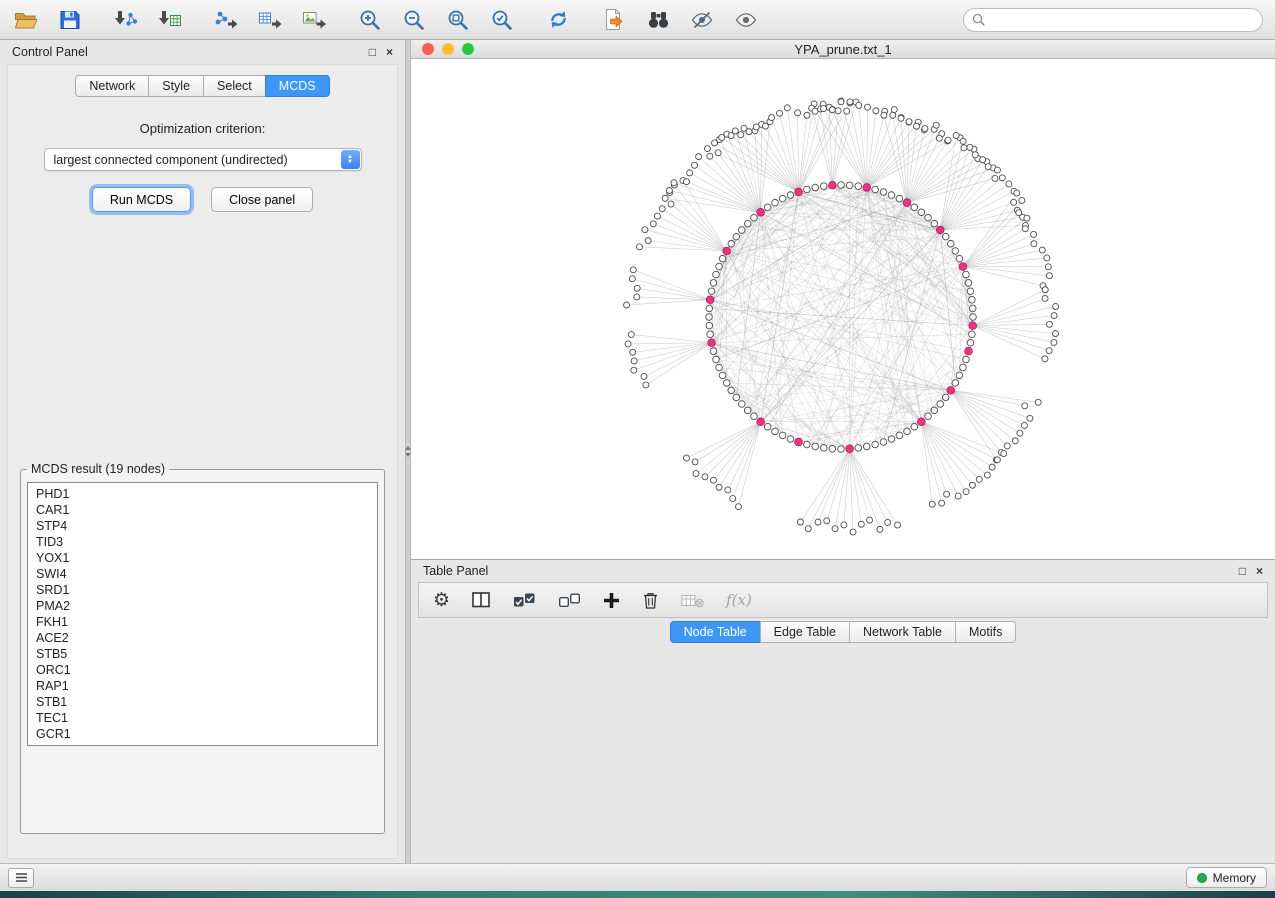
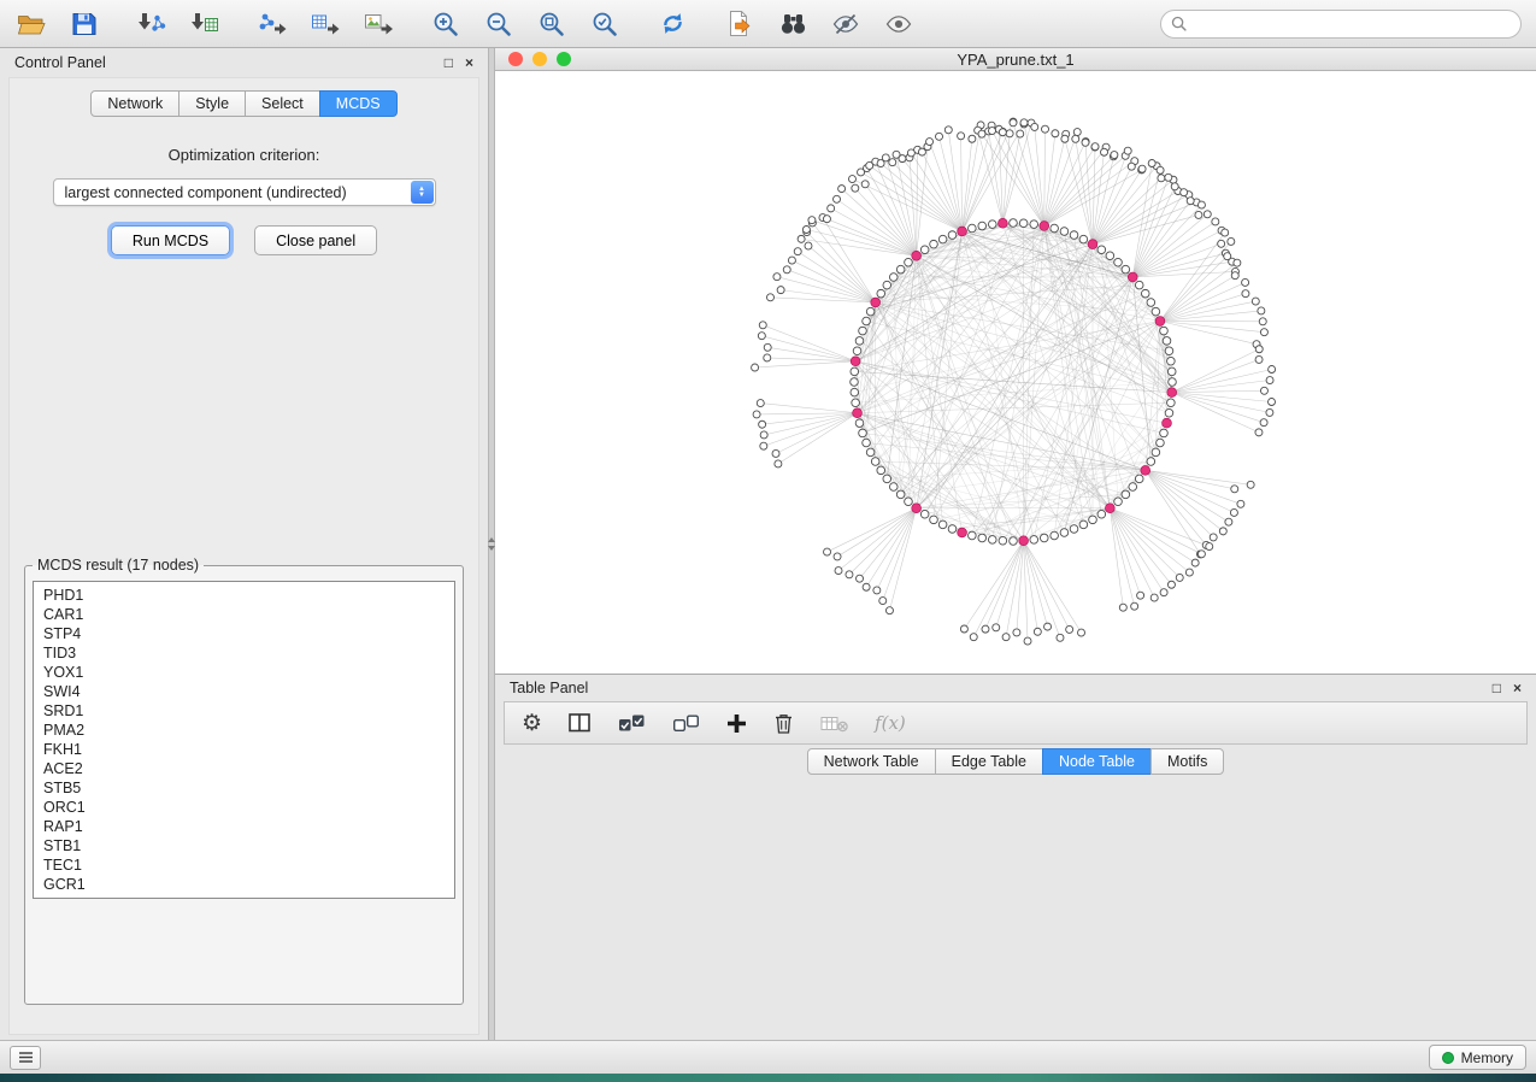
  Control Panel
  □
  ×
  Network
  Style
  Select
  MCDS
  Optimization criterion:
  largest connected component (undirected)
  Run MCDS
  Close panel
- MCDS result (19 nodes)
+ MCDS result (17 nodes)
  PHD1
  CAR1
  STP4
  TID3
  YOX1
  SWI4
  SRD1
  PMA2
  FKH1
  ACE2
  STB5
  ORC1
  RAP1
  STB1
  TEC1
  GCR1
  YPA_prune.txt_1
  Table Panel
  □
  ×
  ⚙
  f(x)
- Node Table
+ Network Table
  Edge Table
- Network Table
+ Node Table
  Motifs
  Memory
